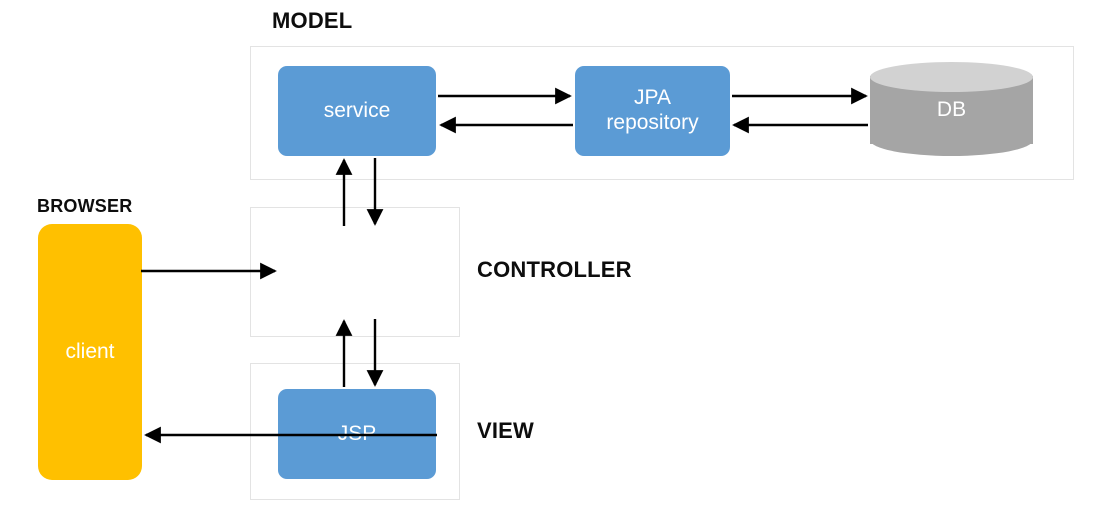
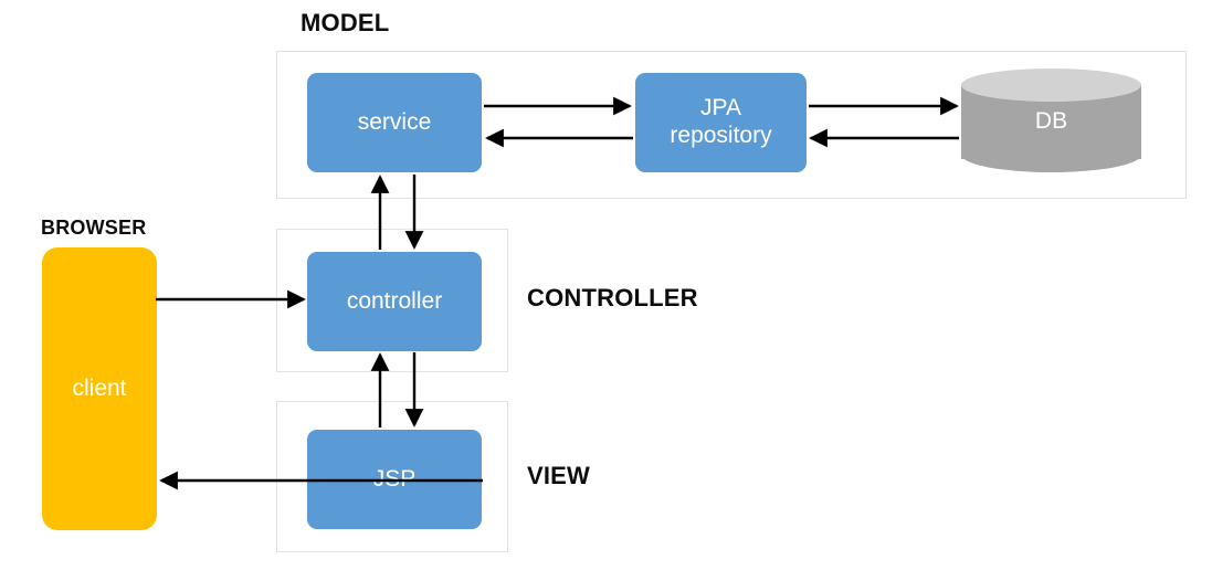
  MODEL
  BROWSER
  CONTROLLER
  VIEW
  client
  service
  JPA
  repository
  DB
+ controller
  JSP
